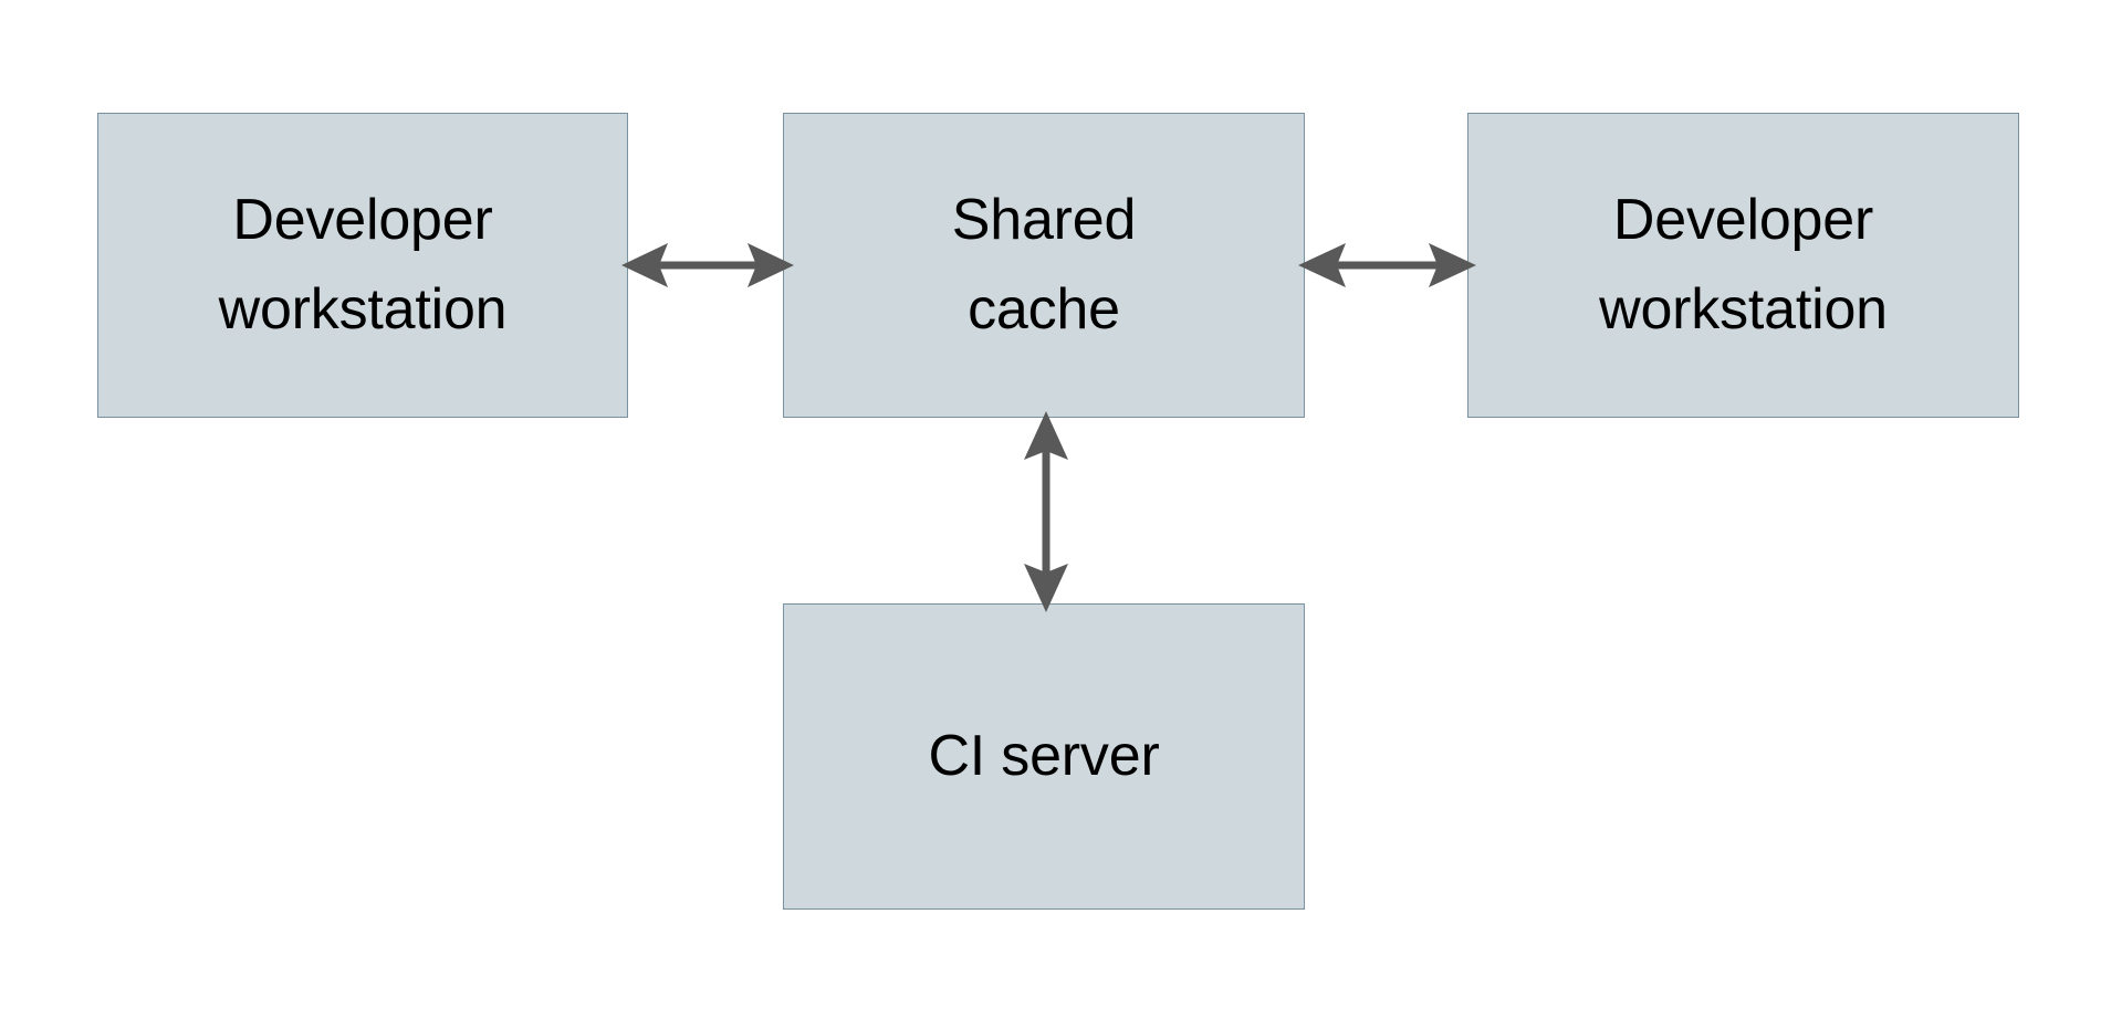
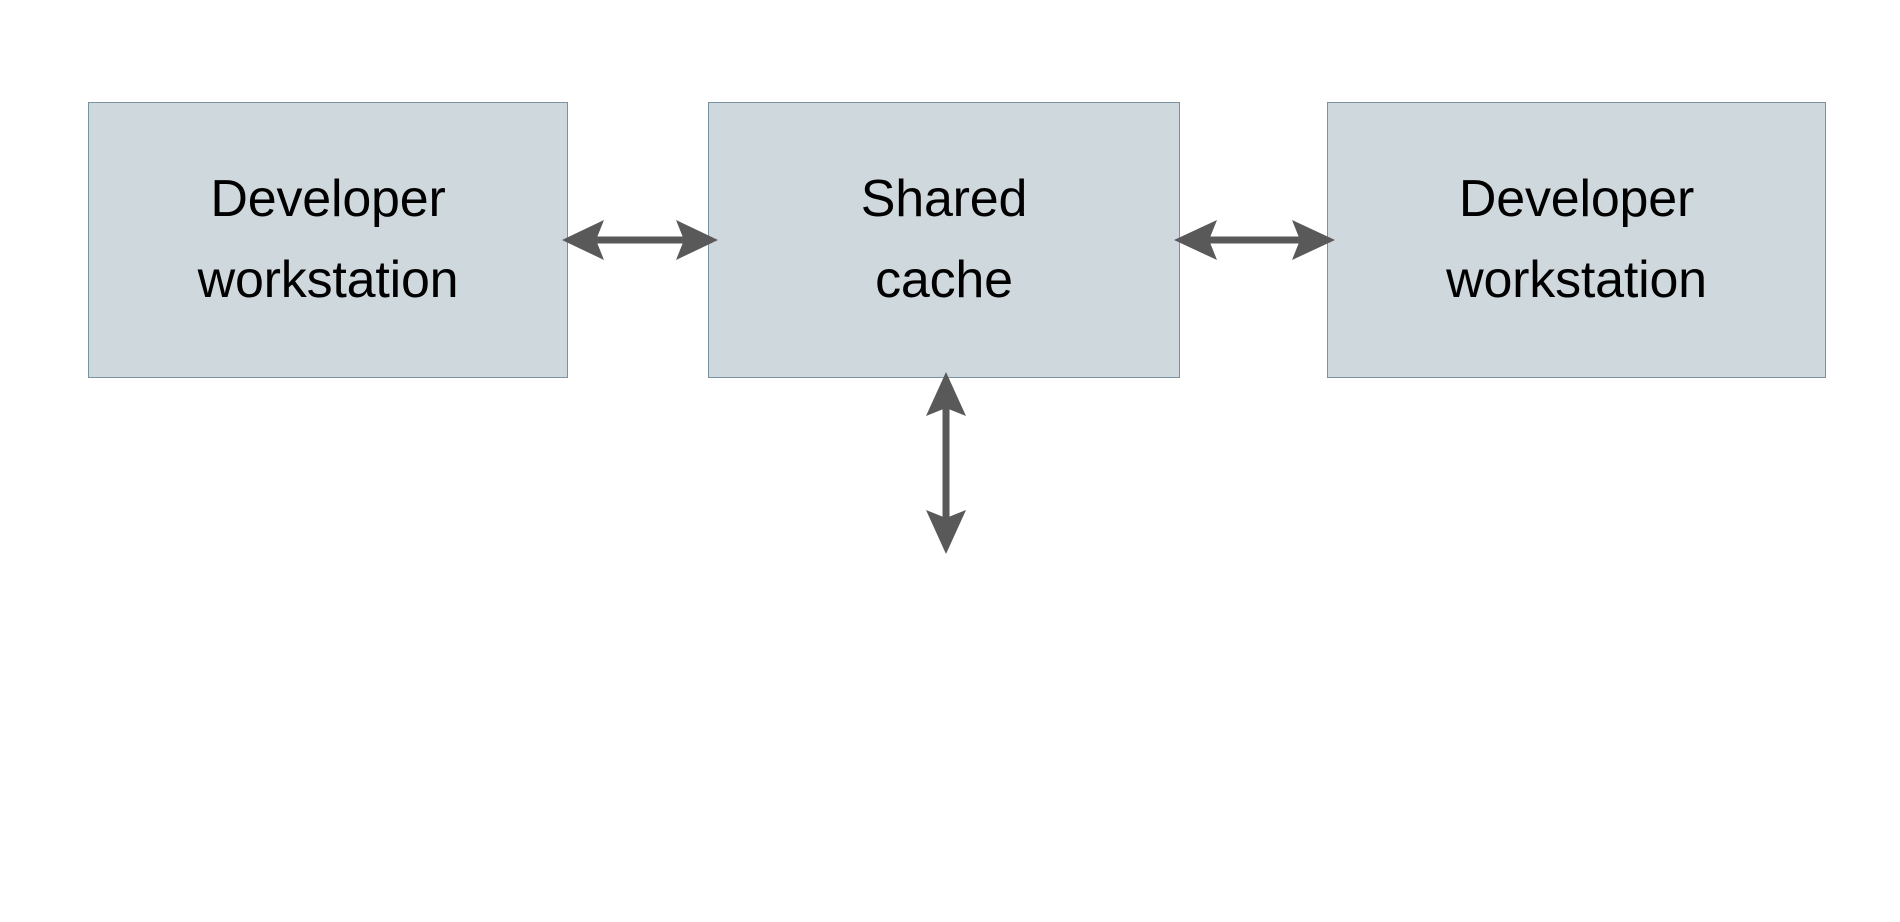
  Developer
  workstation
  Shared
  cache
  Developer
  workstation
- CI server
